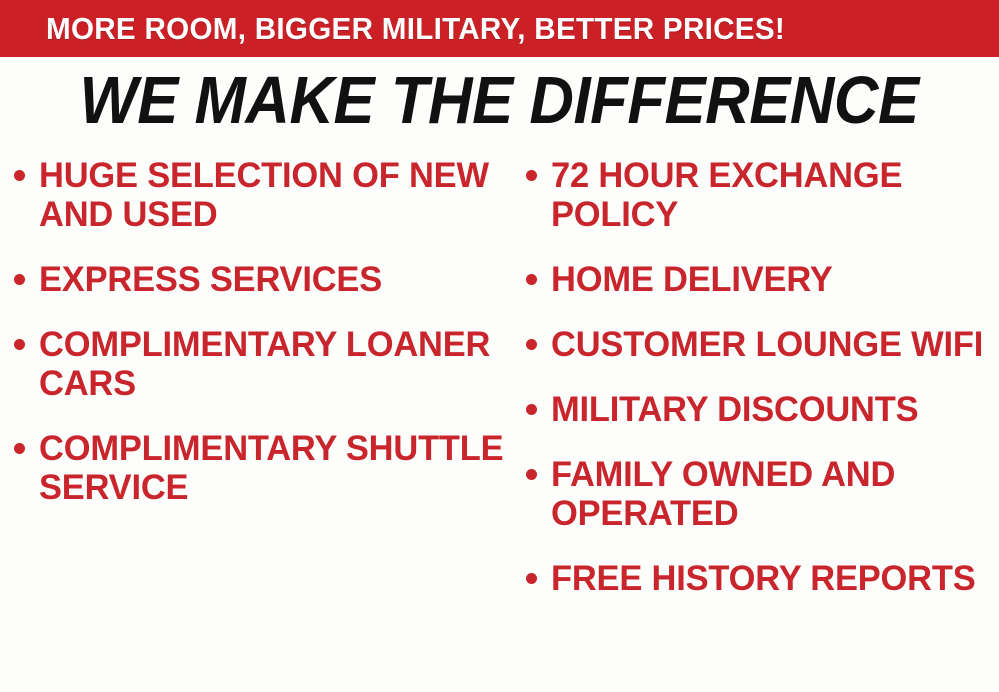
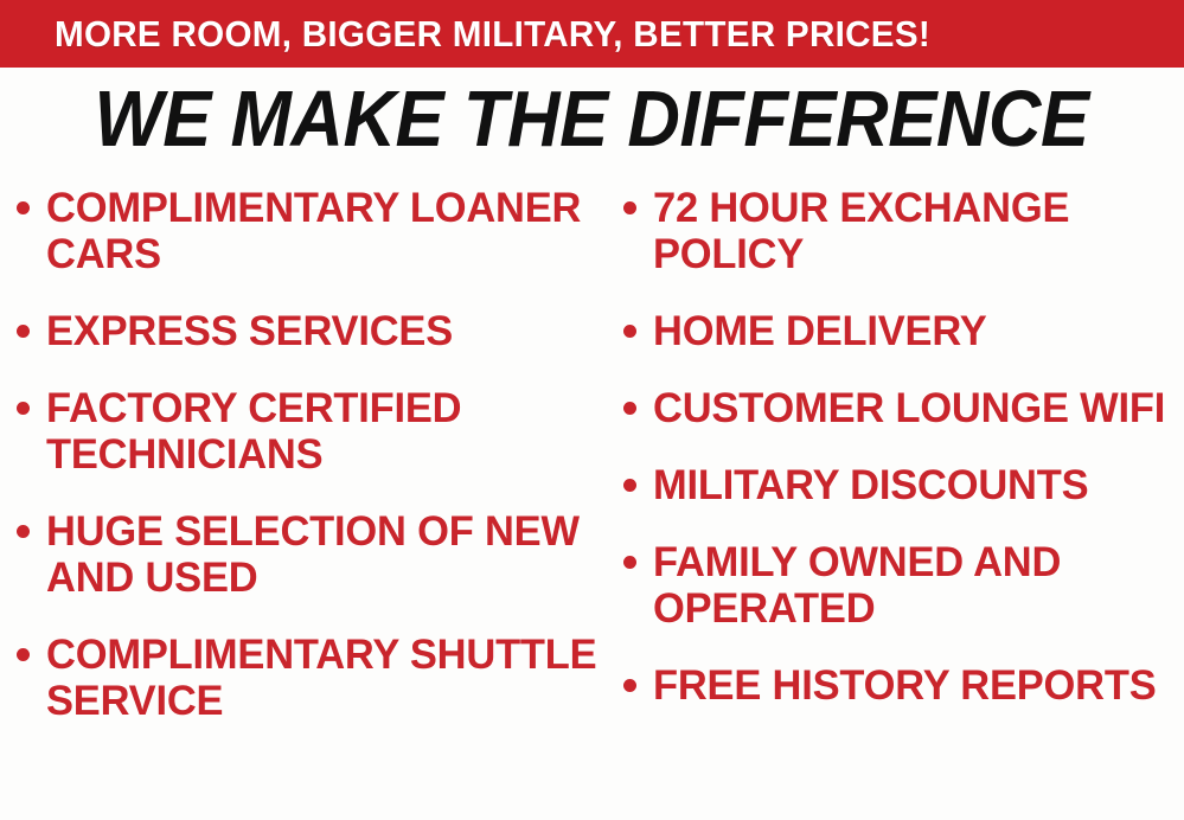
  MORE ROOM, BIGGER MILITARY, BETTER PRICES!
  WE MAKE THE DIFFERENCE
- HUGE SELECTION OF NEW AND USED
+ COMPLIMENTARY LOANER CARS
  EXPRESS SERVICES
+ FACTORY CERTIFIED TECHNICIANS
- COMPLIMENTARY LOANER CARS
+ HUGE SELECTION OF NEW AND USED
  COMPLIMENTARY SHUTTLE SERVICE
  72 HOUR EXCHANGE POLICY
  HOME DELIVERY
  CUSTOMER LOUNGE WIFI
  MILITARY DISCOUNTS
  FAMILY OWNED AND OPERATED
  FREE HISTORY REPORTS
